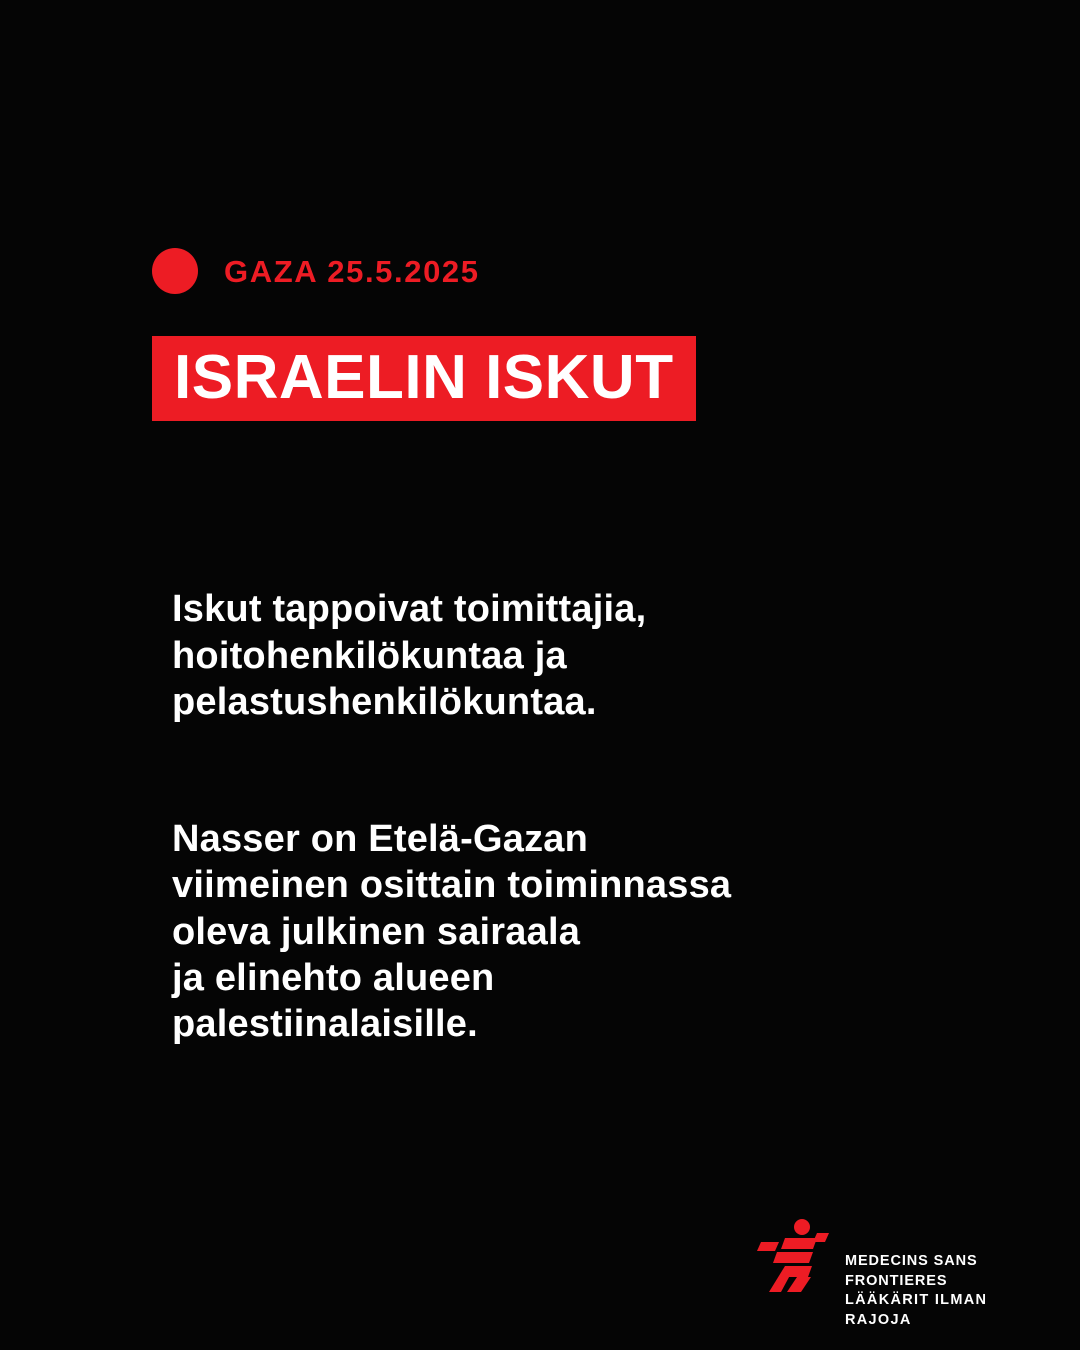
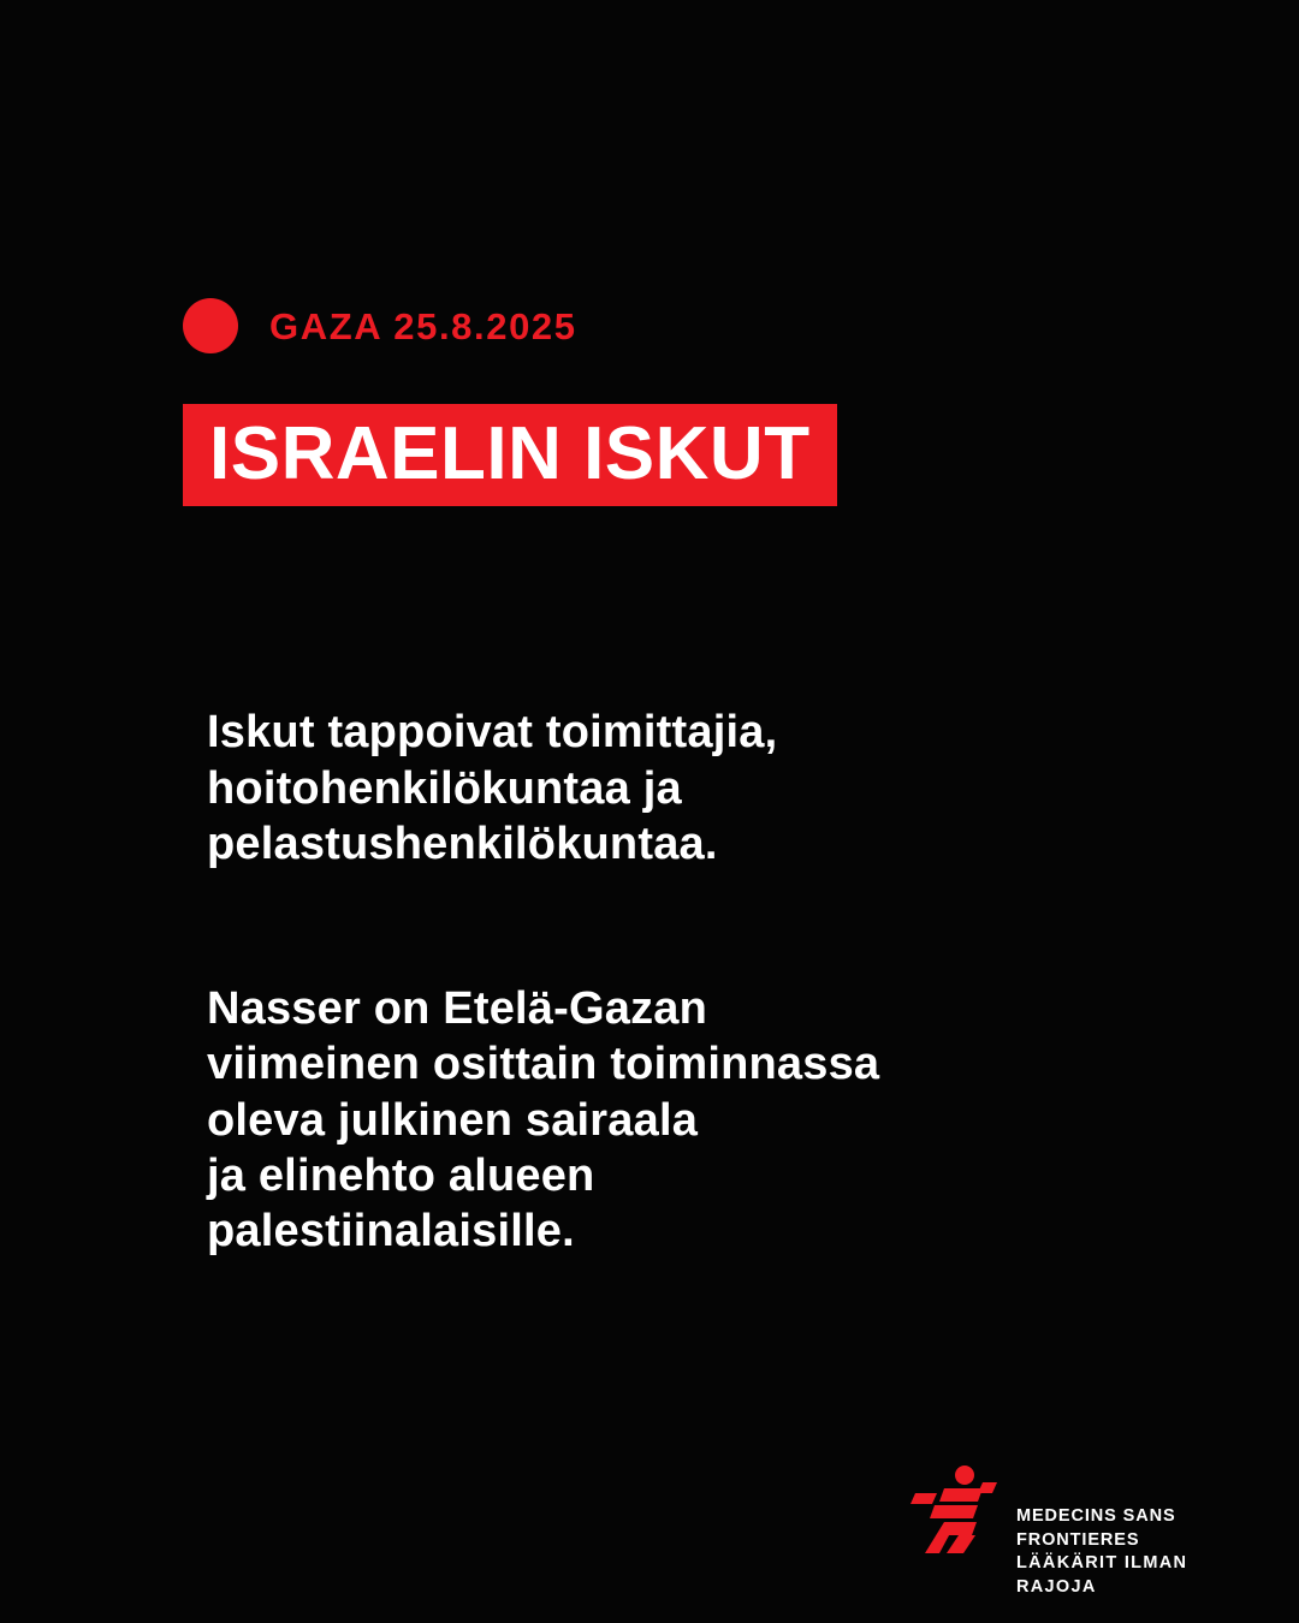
- GAZA 25.5.2025
+ GAZA 25.8.2025
  ISRAELIN ISKUT
  Iskut tappoivat toimittajia,
  hoitohenkilökuntaa ja
  pelastushenkilökuntaa.
  Nasser on Etelä-Gazan
  viimeinen osittain toiminnassa
  oleva julkinen sairaala
  ja elinehto alueen
  palestiinalaisille.
  MEDECINS SANS FRONTIERES
  LÄÄKÄRIT ILMAN RAJOJA
